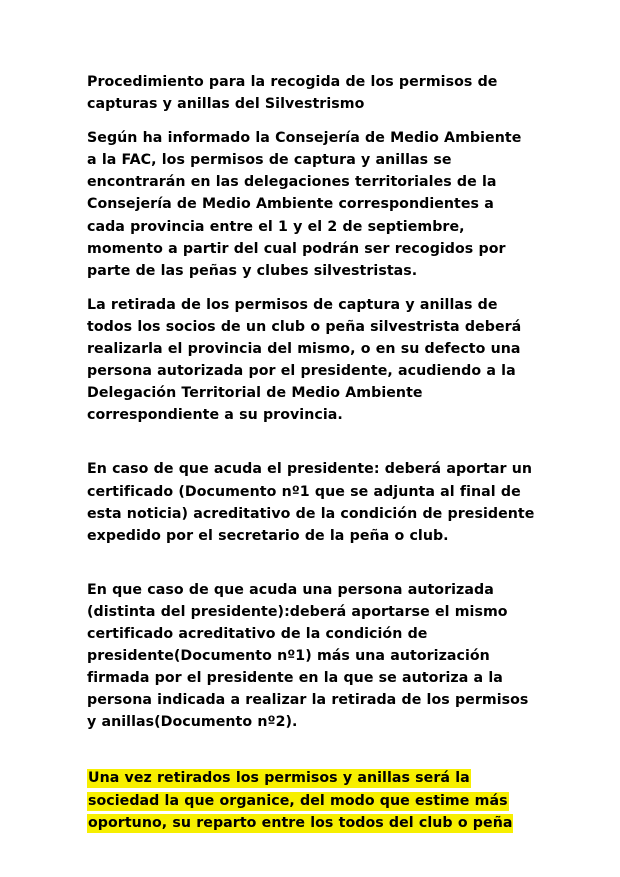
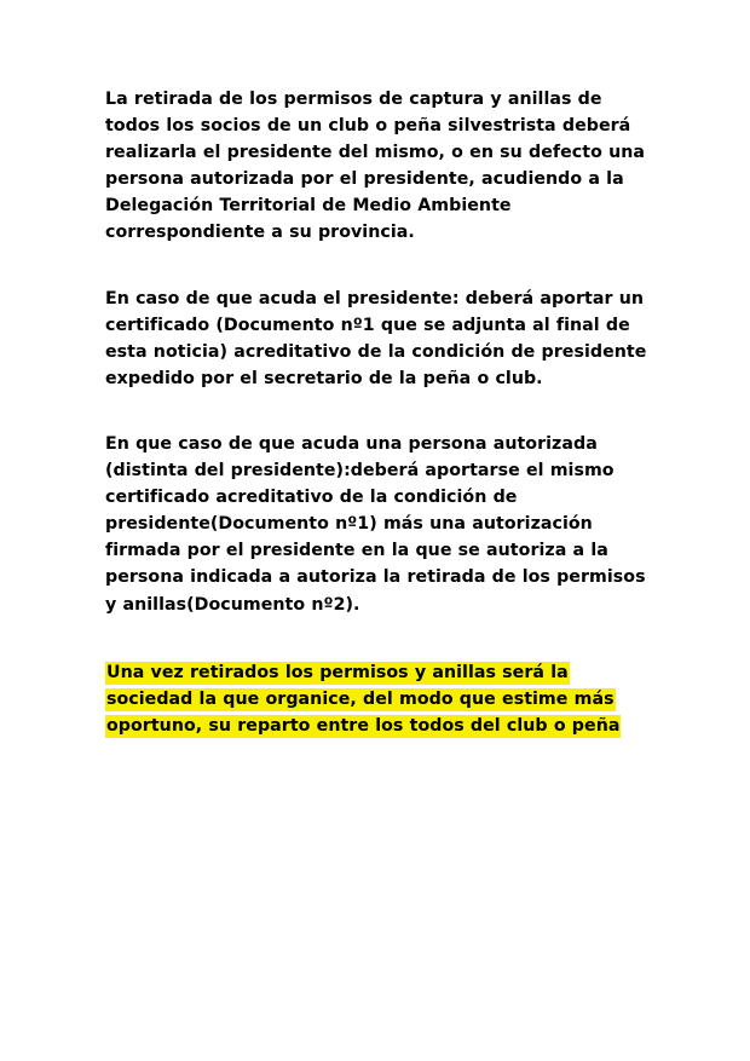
- Procedimiento para la recogida de los permisos de capturas y anillas del Silvestrismo
- Según ha informado la Consejería de Medio Ambiente a la FAC, los permisos de captura y anillas se encontrarán en las delegaciones territoriales de la Consejería de Medio Ambiente correspondientes a cada provincia entre el 1 y el 2 de septiembre, momento a partir del cual podrán ser recogidos por parte de las peñas y clubes silvestristas.
- La retirada de los permisos de captura y anillas de todos los socios de un club o peña silvestrista deberá realizarla el provincia del mismo, o en su defecto una persona autorizada por el presidente, acudiendo a la Delegación Territorial de Medio Ambiente correspondiente a su provincia.
+ La retirada de los permisos de captura y anillas de todos los socios de un club o peña silvestrista deberá realizarla el presidente del mismo, o en su defecto una persona autorizada por el presidente, acudiendo a la Delegación Territorial de Medio Ambiente correspondiente a su provincia.
  En caso de que acuda el presidente: deberá aportar un certificado (Documento nº1 que se adjunta al final de esta noticia) acreditativo de la condición de presidente expedido por el secretario de la peña o club.
- En que caso de que acuda una persona autorizada (distinta del presidente):deberá aportarse el mismo certificado acreditativo de la condición de presidente(Documento nº1) más una autorización firmada por el presidente en la que se autoriza a la persona indicada a realizar la retirada de los permisos y anillas(Documento nº2).
+ En que caso de que acuda una persona autorizada (distinta del presidente):deberá aportarse el mismo certificado acreditativo de la condición de presidente(Documento nº1) más una autorización firmada por el presidente en la que se autoriza a la persona indicada a autoriza la retirada de los permisos y anillas(Documento nº2).
  Una vez retirados los permisos y anillas será la sociedad la que organice, del modo que estime más oportuno, su reparto entre los todos del club o peña
